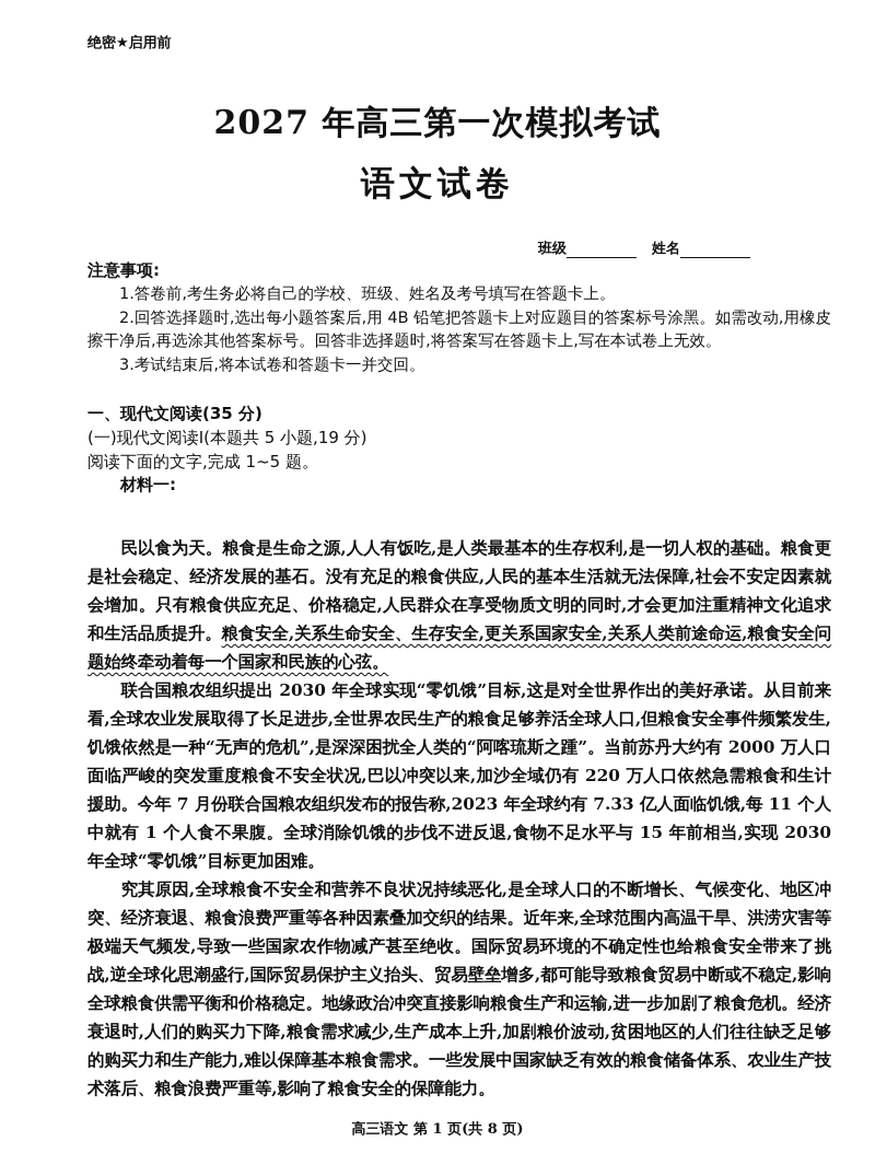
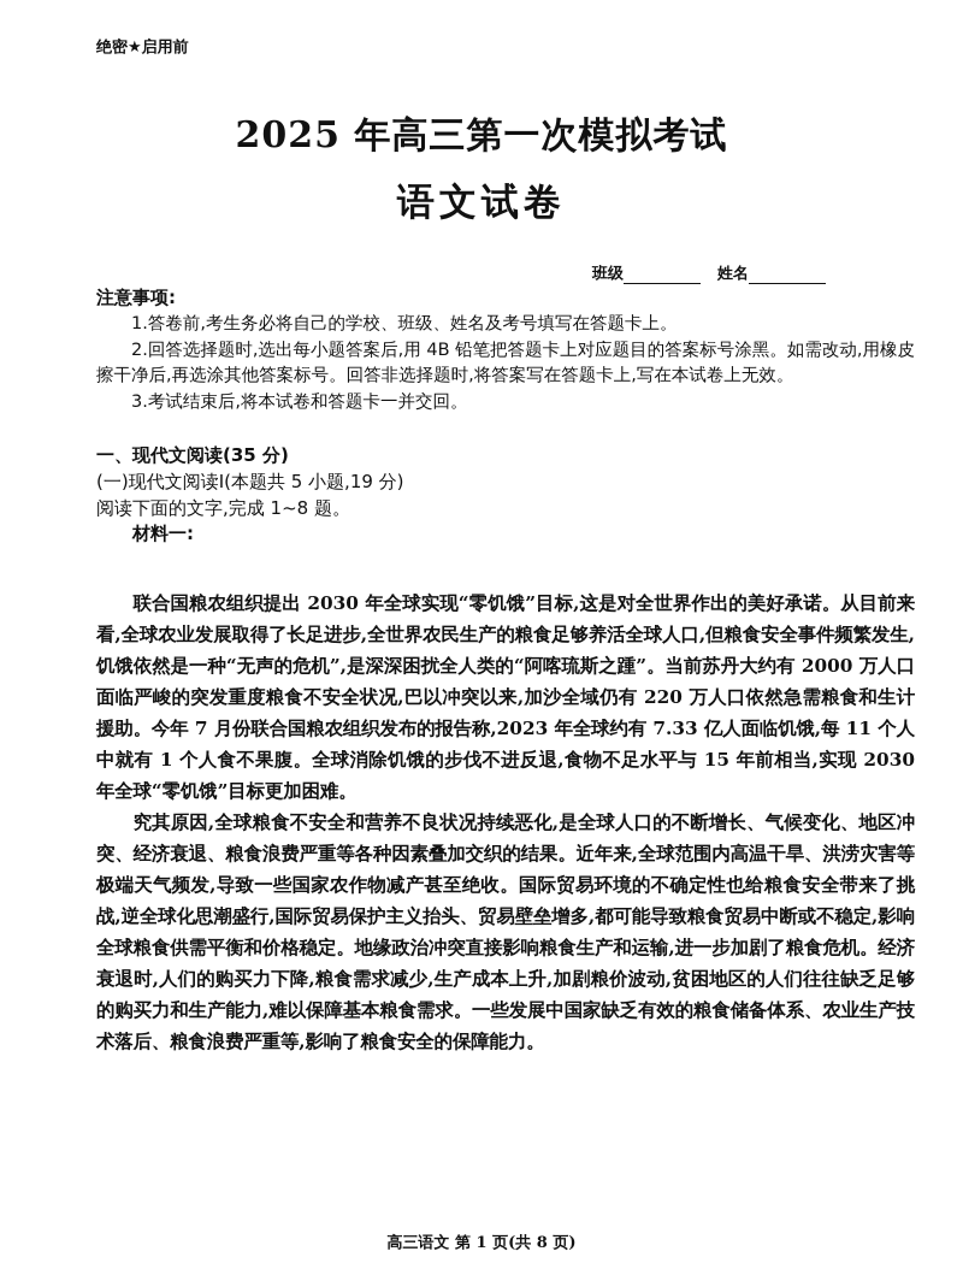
  绝密★启用前
- 2027 年高三第一次模拟考试
+ 2025 年高三第一次模拟考试
  语文试卷
  班级
  姓名
  注意事项:
  1.答卷前,考生务必将自己的学校、班级、姓名及考号填写在答题卡上。
  2.回答选择题时,选出每小题答案后,用 4B 铅笔把答题卡上对应题目的答案标号涂黑。如需改动,用橡皮擦干净后,再选涂其他答案标号。回答非选择题时,将答案写在答题卡上,写在本试卷上无效。
  3.考试结束后,将本试卷和答题卡一并交回。
  一、现代文阅读(35 分)
  (一)现代文阅读Ⅰ(本题共 5 小题,19 分)
- 阅读下面的文字,完成 1~5 题。
+ 阅读下面的文字,完成 1~8 题。
  材料一:
- 民以食为天。粮食是生命之源,人人有饭吃,是人类最基本的生存权利,是一切人权的基础。粮食更是社会稳定、经济发展的基石。没有充足的粮食供应,人民的基本生活就无法保障,社会不安定因素就会增加。只有粮食供应充足、价格稳定,人民群众在享受物质文明的同时,才会更加注重精神文化追求和生活品质提升。粮食安全,关系生命安全、生存安全,更关系国家安全,关系人类前途命运,粮食安全问题始终牵动着每一个国家和民族的心弦。
  联合国粮农组织提出 2030 年全球实现“零饥饿”目标,这是对全世界作出的美好承诺。从目前来看,全球农业发展取得了长足进步,全世界农民生产的粮食足够养活全球人口,但粮食安全事件频繁发生,饥饿依然是一种“无声的危机”,是深深困扰全人类的“阿喀琉斯之踵”。当前苏丹大约有 2000 万人口面临严峻的突发重度粮食不安全状况,巴以冲突以来,加沙全域仍有 220 万人口依然急需粮食和生计援助。今年 7 月份联合国粮农组织发布的报告称,2023 年全球约有 7.33 亿人面临饥饿,每 11 个人中就有 1 个人食不果腹。全球消除饥饿的步伐不进反退,食物不足水平与 15 年前相当,实现 2030 年全球“零饥饿”目标更加困难。
  究其原因,全球粮食不安全和营养不良状况持续恶化,是全球人口的不断增长、气候变化、地区冲突、经济衰退、粮食浪费严重等各种因素叠加交织的结果。近年来,全球范围内高温干旱、洪涝灾害等极端天气频发,导致一些国家农作物减产甚至绝收。国际贸易环境的不确定性也给粮食安全带来了挑战,逆全球化思潮盛行,国际贸易保护主义抬头、贸易壁垒增多,都可能导致粮食贸易中断或不稳定,影响全球粮食供需平衡和价格稳定。地缘政治冲突直接影响粮食生产和运输,进一步加剧了粮食危机。经济衰退时,人们的购买力下降,粮食需求减少,生产成本上升,加剧粮价波动,贫困地区的人们往往缺乏足够的购买力和生产能力,难以保障基本粮食需求。一些发展中国家缺乏有效的粮食储备体系、农业生产技术落后、粮食浪费严重等,影响了粮食安全的保障能力。
  高三语文 第 1 页(共 8 页)
